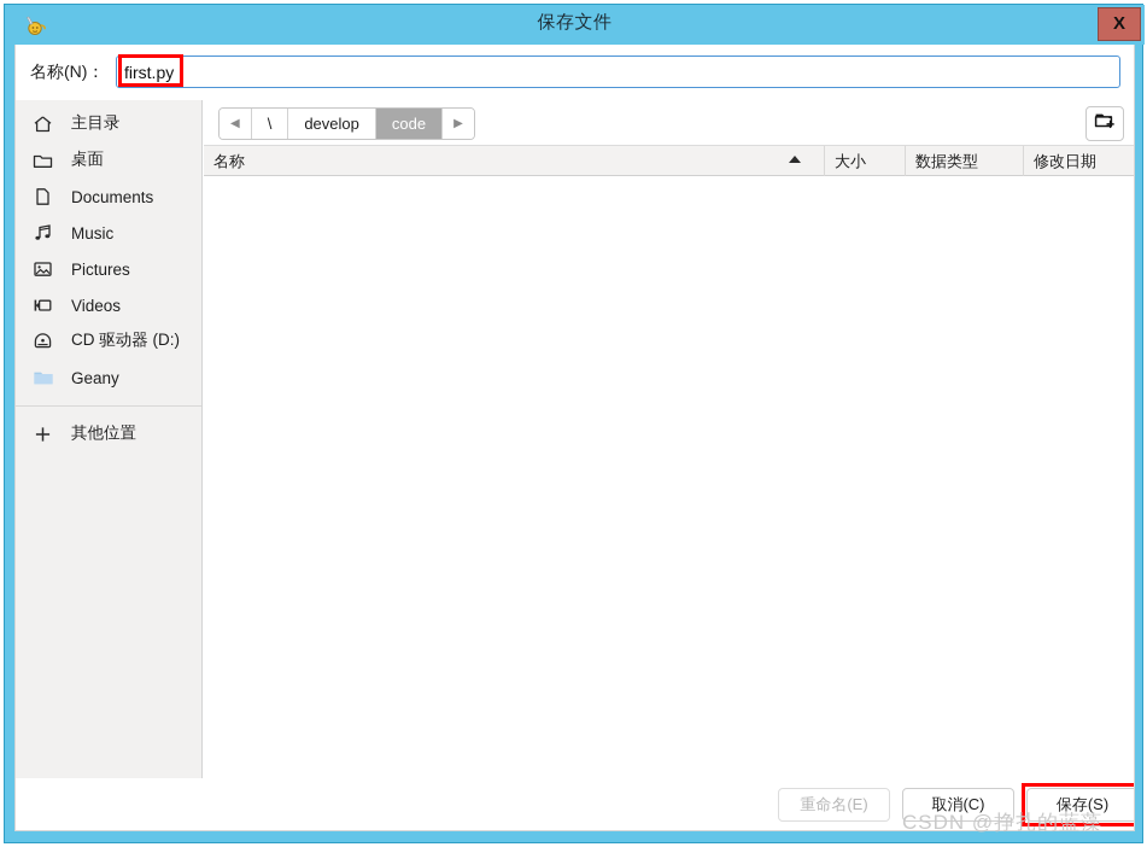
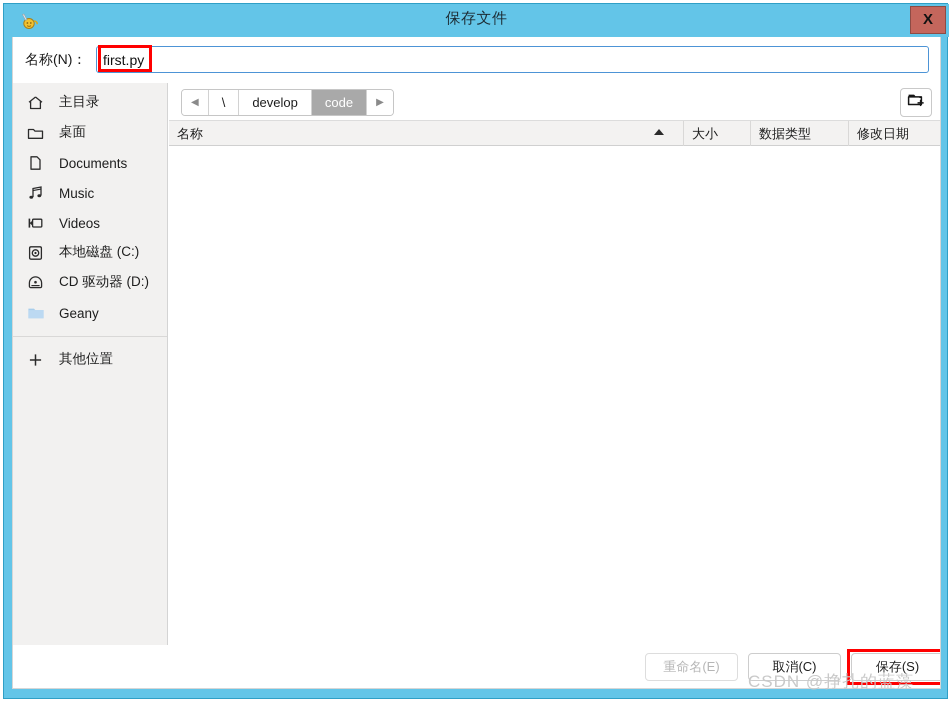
  保存文件
  X
  名称(N)：
  first.py
  主目录
  桌面
  Documents
  Music
- Pictures
  Videos
+ 本地磁盘 (C:)
  CD 驱动器 (D:)
  Geany
  其他位置
  ◀
  \
  develop
  code
  ▶
  名称
  大小
  数据类型
  修改日期
  重命名(E)
  取消(C)
  保存(S)
  CSDN @挣扎的蓝藻
